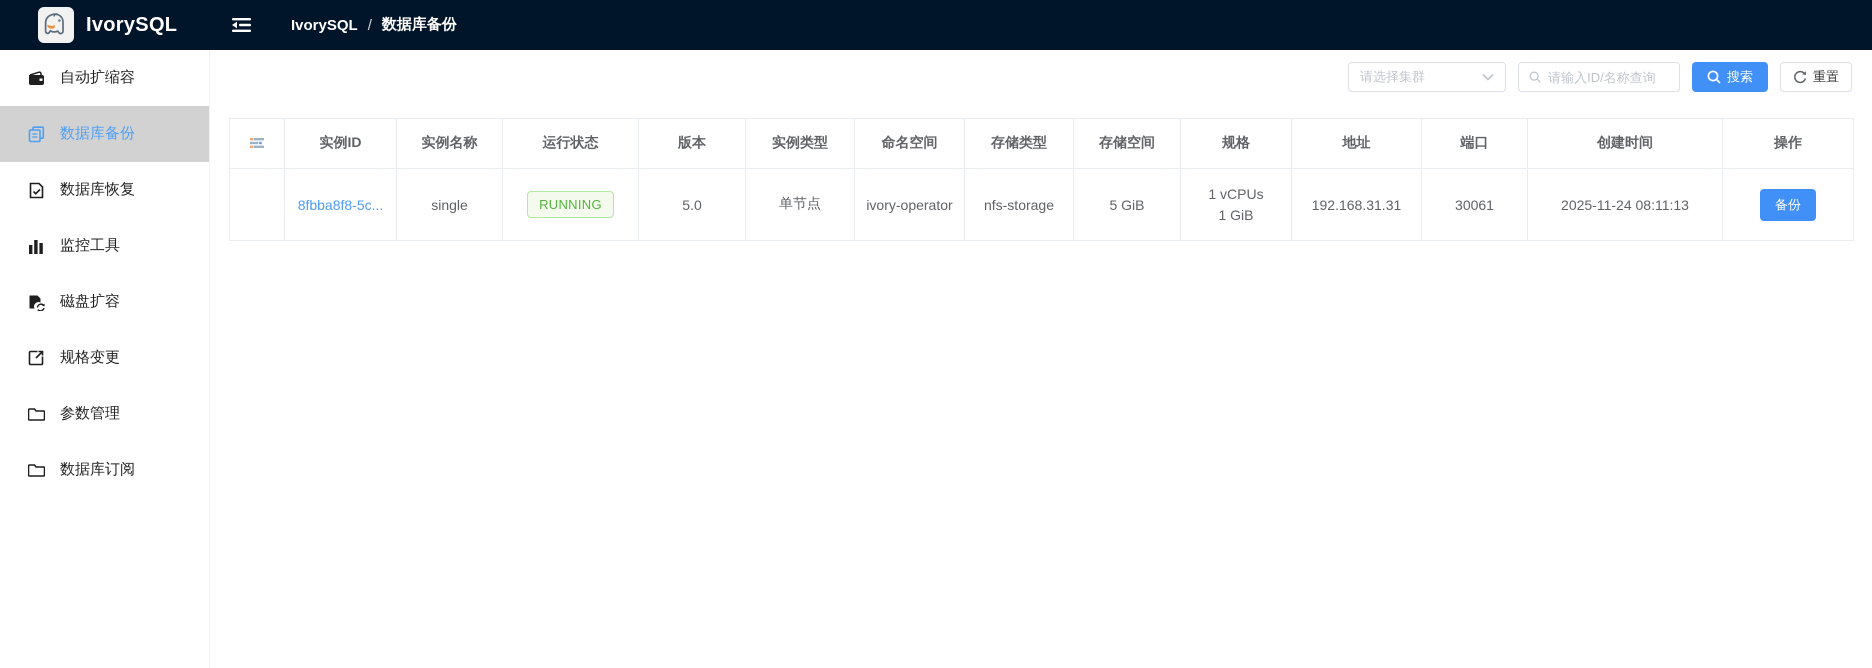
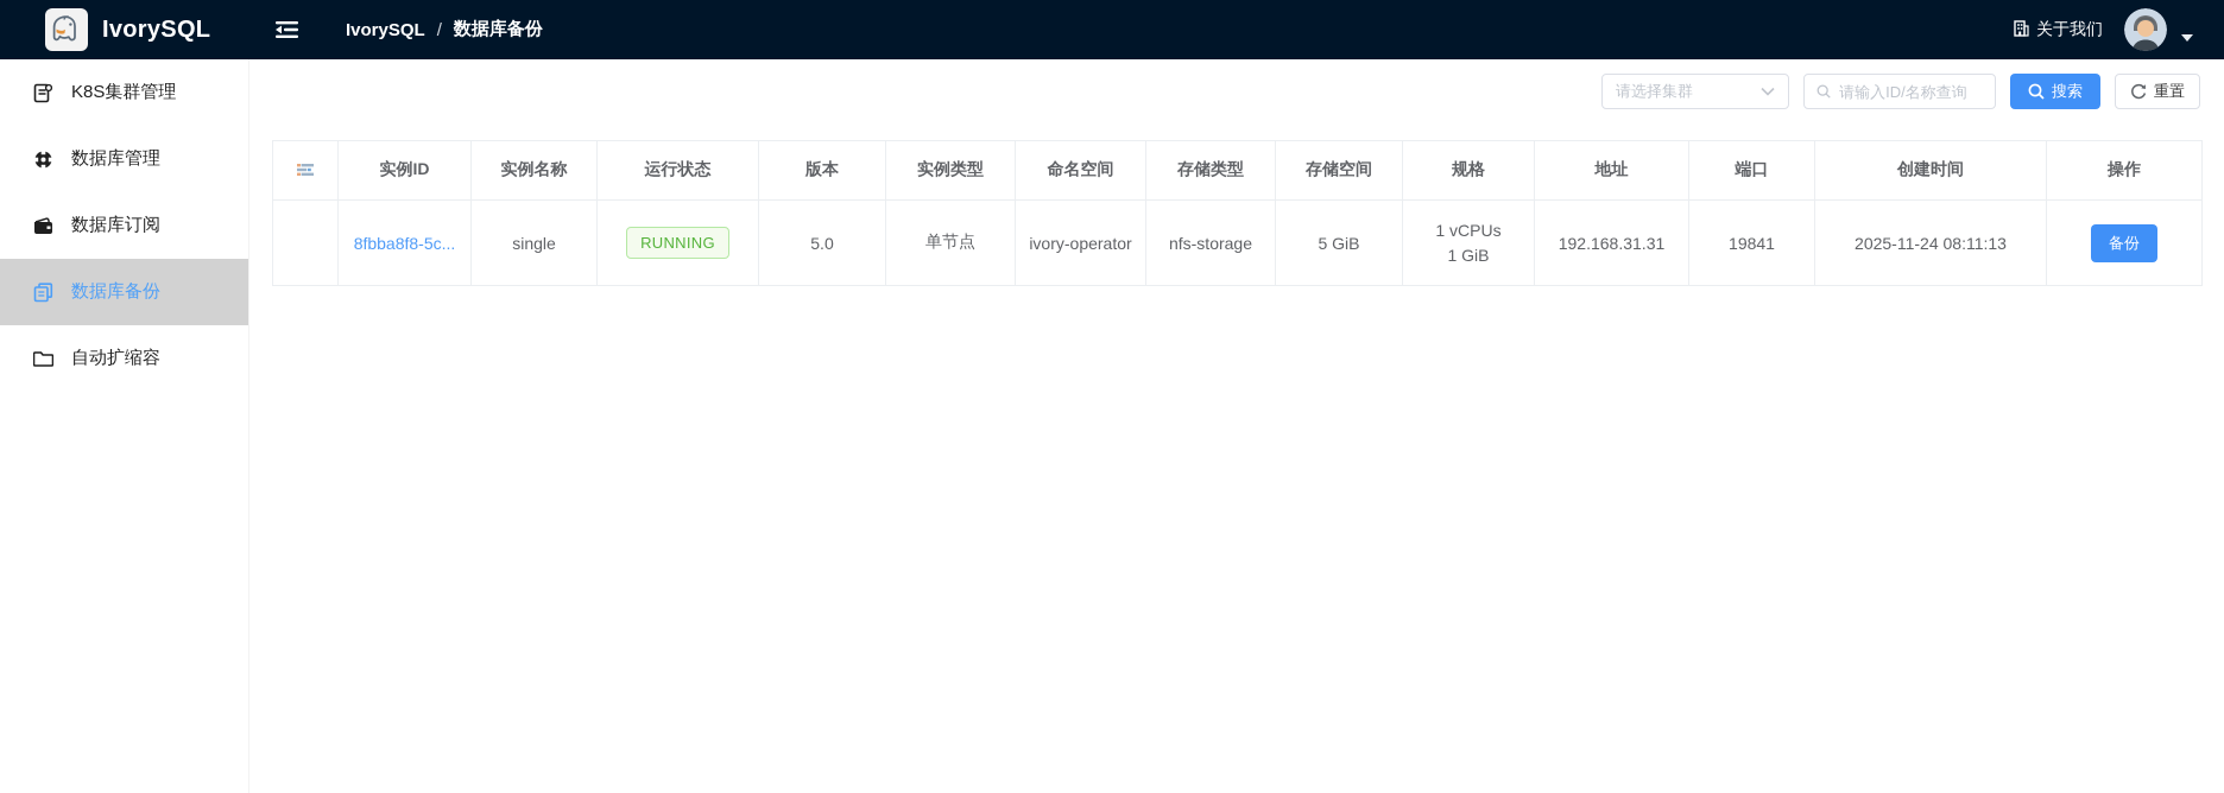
  IvorySQL
  IvorySQL
  /
  数据库备份
+ 关于我们
+ K8S集群管理
+ 数据库管理
- 自动扩缩容
+ 数据库订阅
  数据库备份
- 数据库恢复
- 监控工具
- 磁盘扩容
- 规格变更
- 参数管理
- 数据库订阅
+ 自动扩缩容
  请选择集群
  请输入ID/名称查询
  搜索
  重置
  	实例ID	实例名称	运行状态	版本	实例类型	命名空间	存储类型	存储空间	规格	地址	端口	创建时间	操作
- 	8fbba8f8-5c...	single	RUNNING	5.0	单节点	ivory-operator	nfs-storage	5 GiB	1 vCPUs 1 GiB	192.168.31.31	30061	2025-11-24 08:11:13	备份
+ 	8fbba8f8-5c...	single	RUNNING	5.0	单节点	ivory-operator	nfs-storage	5 GiB	1 vCPUs 1 GiB	192.168.31.31	19841	2025-11-24 08:11:13	备份
